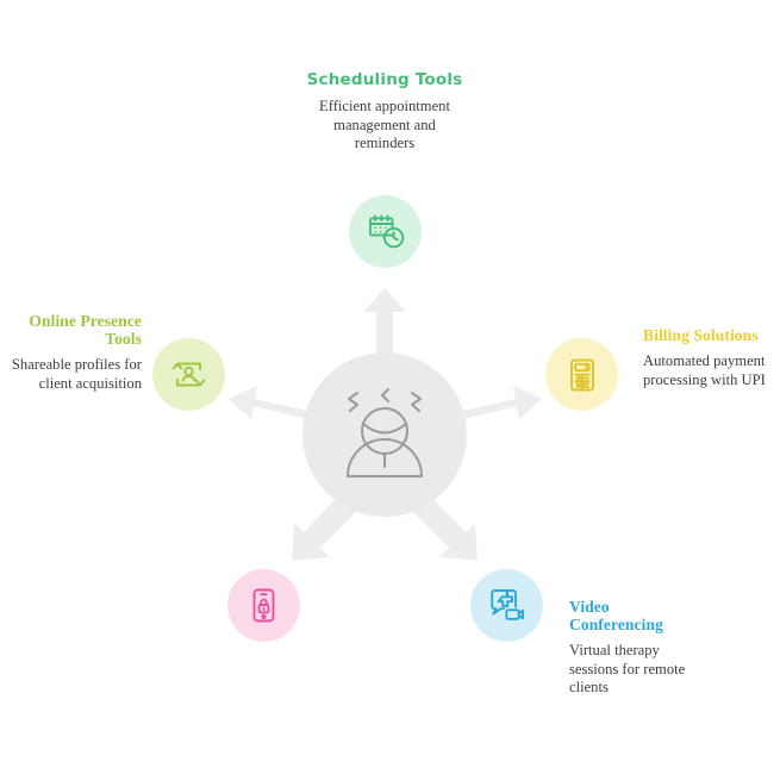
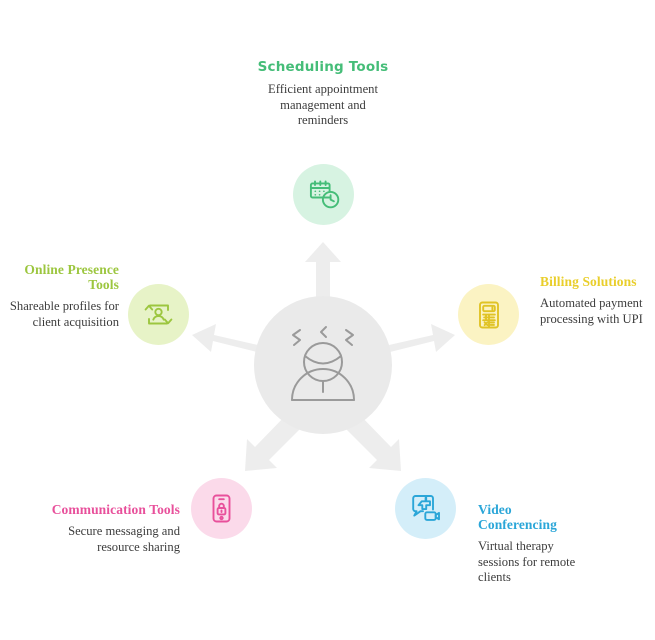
  Scheduling Tools
  Efficient appointment management and reminders
  Online Presence Tools
  Shareable profiles for client acquisition
  Billing Solutions
  Automated payment processing with UPI
+ Communication Tools
+ Secure messaging and resource sharing
  Video Conferencing
  Virtual therapy sessions for remote clients
